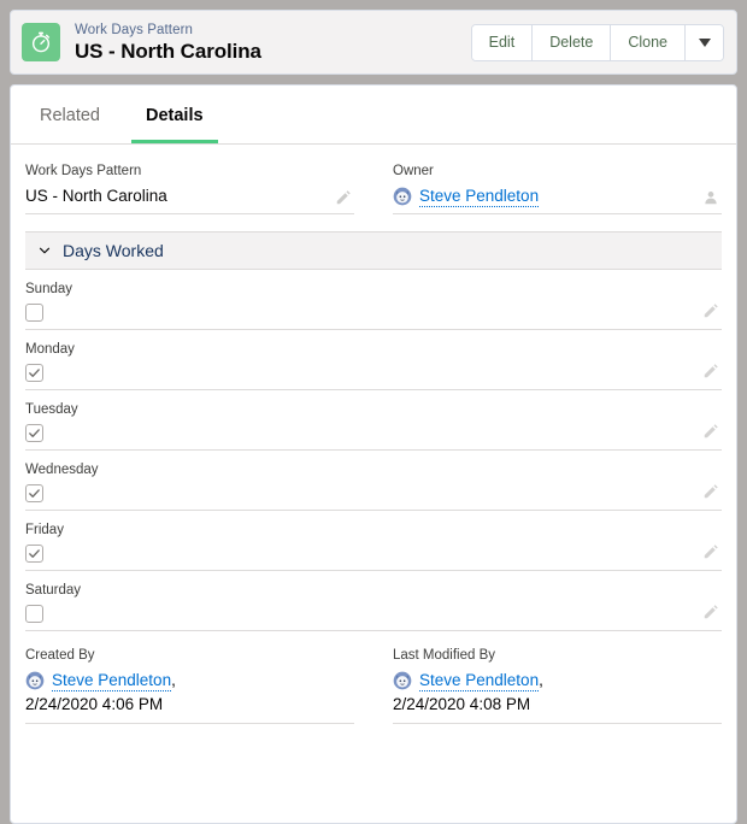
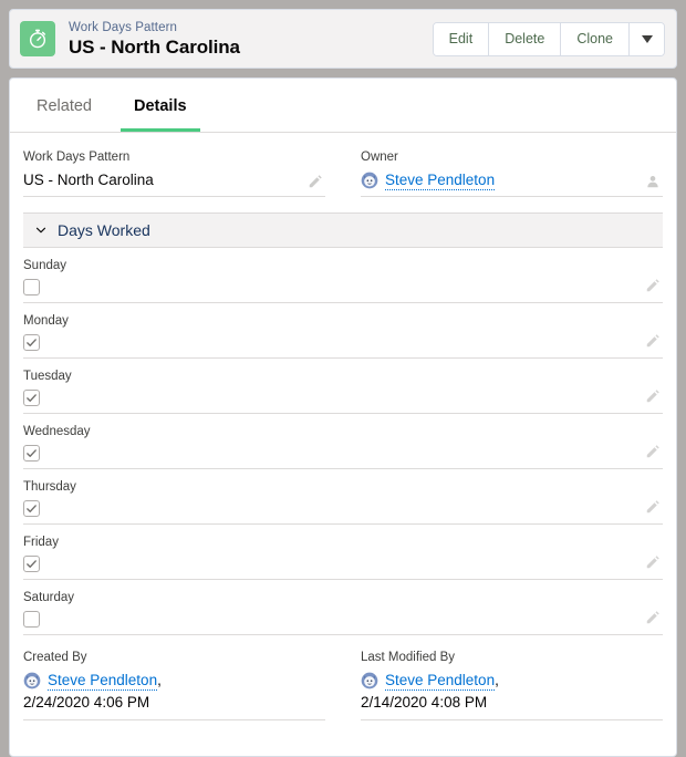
  Work Days Pattern
  US - North Carolina
  Edit
  Delete
  Clone
  Related
  Details
  Work Days Pattern
  US - North Carolina
  Owner
  Steve Pendleton
  Days Worked
  Sunday
  Monday
  Tuesday
  Wednesday
+ Thursday
  Friday
  Saturday
  Created By
  Steve Pendleton
  ,
  2/24/2020 4:06 PM
  Last Modified By
  Steve Pendleton
  ,
- 2/24/2020 4:08 PM
+ 2/14/2020 4:08 PM
